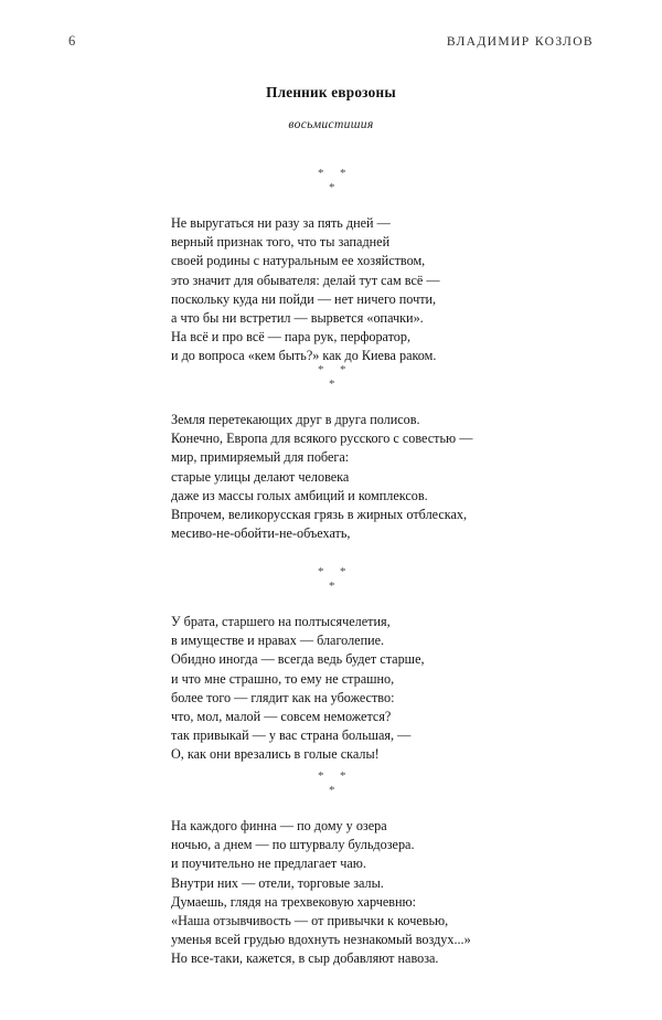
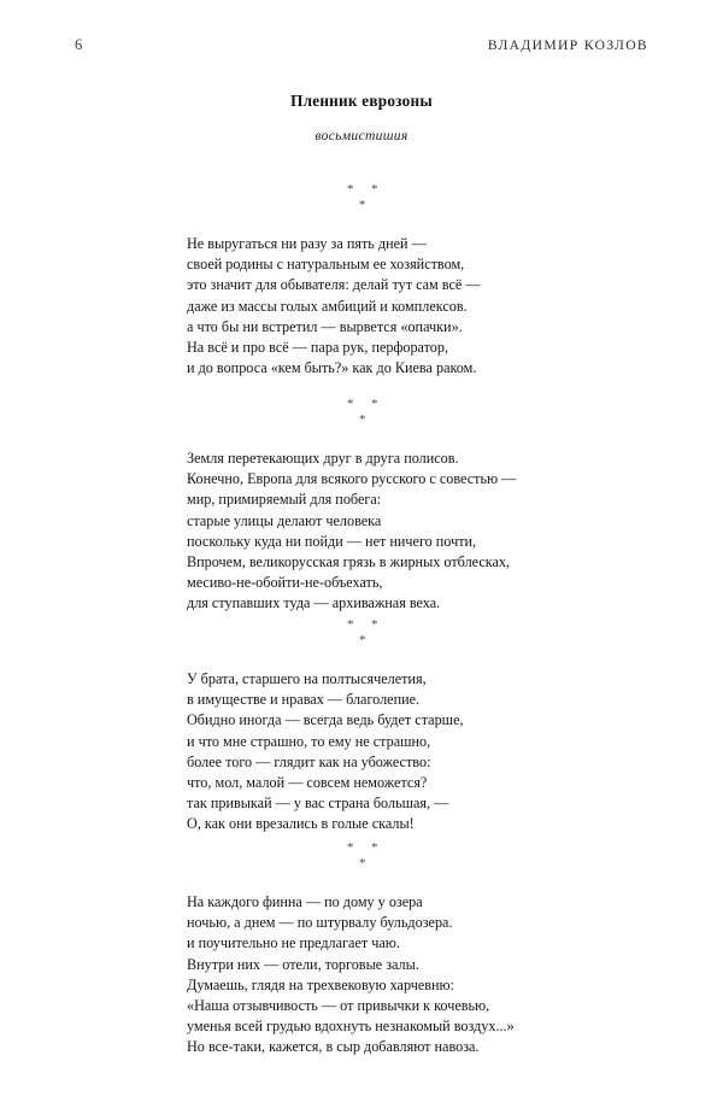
  6
  ВЛАДИМИР КОЗЛОВ
  Пленник еврозоны
  восьмистишия
  *
  *
  *
  Не выругаться ни разу за пять дней —
- верный признак того, что ты западней
  своей родины с натуральным ее хозяйством,
  это значит для обывателя: делай тут сам всё —
- поскольку куда ни пойди — нет ничего почти,
+ даже из массы голых амбиций и комплексов.
  а что бы ни встретил — вырвется «опачки».
  На всё и про всё — пара рук, перфоратор,
  и до вопроса «кем быть?» как до Киева раком.
  *
  *
  *
  Земля перетекающих друг в друга полисов.
  Конечно, Европа для всякого русского с совестью —
  мир, примиряемый для побега:
  старые улицы делают человека
- даже из массы голых амбиций и комплексов.
+ поскольку куда ни пойди — нет ничего почти,
  Впрочем, великорусская грязь в жирных отблесках,
  месиво-не-обойти-не-объехать,
+ для ступавших туда — архиважная веха.
  *
  *
  *
  У брата, старшего на полтысячелетия,
  в имуществе и нравах — благолепие.
  Обидно иногда — всегда ведь будет старше,
  и что мне страшно, то ему не страшно,
  более того — глядит как на убожество:
  что, мол, малой — совсем неможется?
  так привыкай — у вас страна большая, —
  О, как они врезались в голые скалы!
  *
  *
  *
  На каждого финна — по дому у озера
  ночью, а днем — по штурвалу бульдозера.
  и поучительно не предлагает чаю.
  Внутри них — отели, торговые залы.
  Думаешь, глядя на трехвековую харчевню:
  «Наша отзывчивость — от привычки к кочевью,
  уменья всей грудью вдохнуть незнакомый воздух...»
  Но все-таки, кажется, в сыр добавляют навоза.
